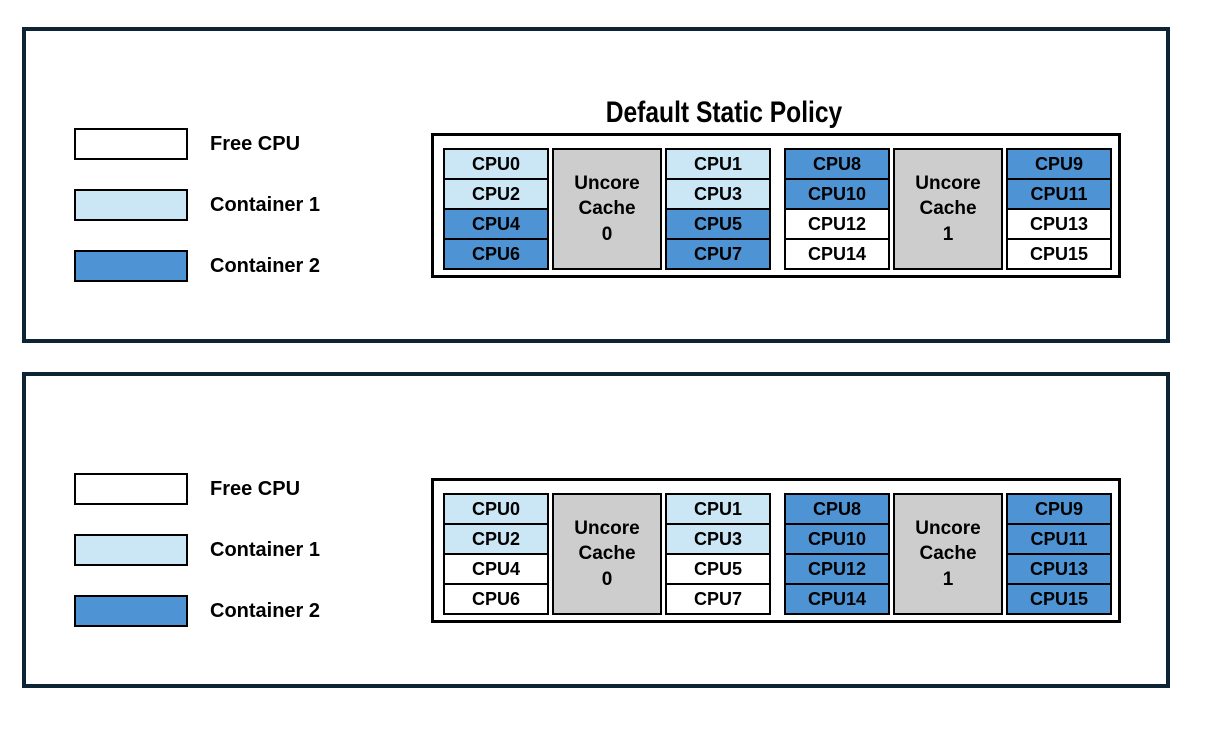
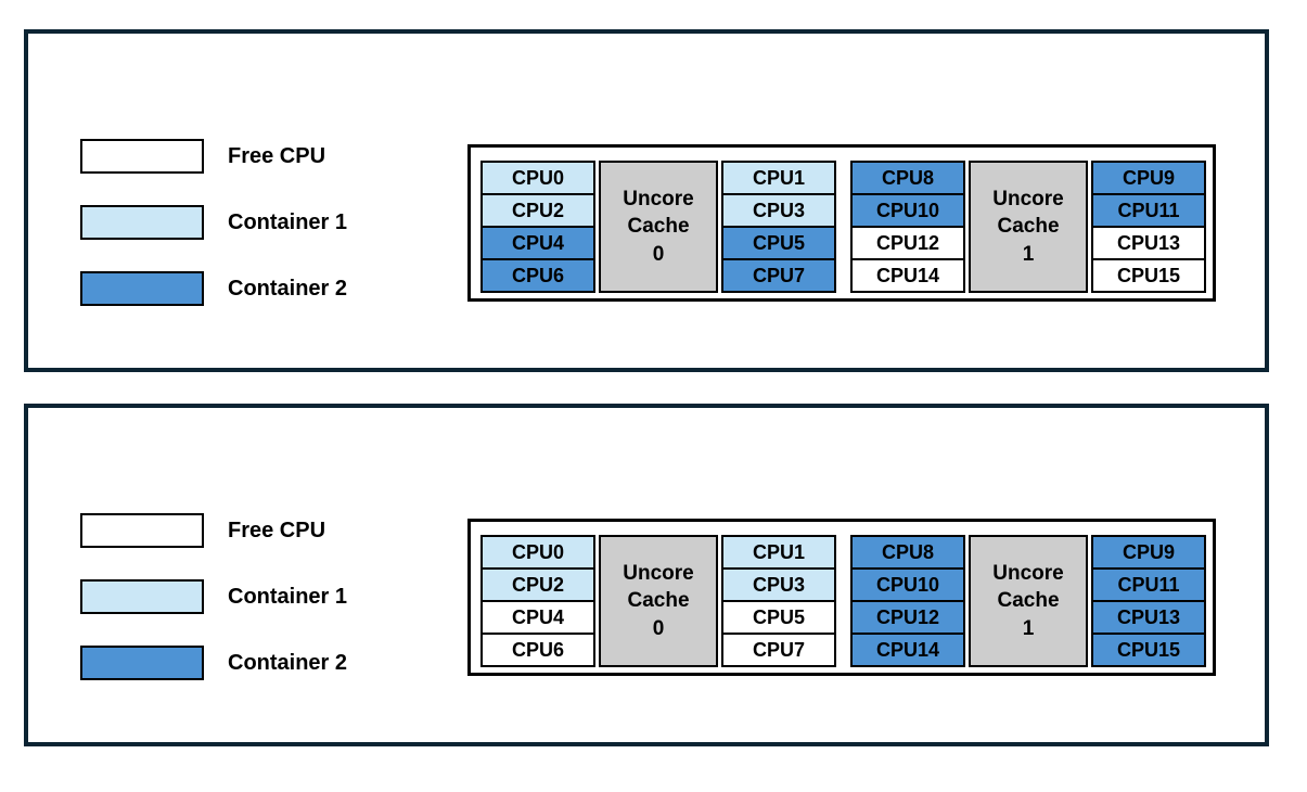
- Default Static Policy
  Free CPU
  Container 1
  Container 2
  CPU0
  CPU2
  CPU4
  CPU6
  Uncore
  Cache
  0
  CPU1
  CPU3
  CPU5
  CPU7
  CPU8
  CPU10
  CPU12
  CPU14
  Uncore
  Cache
  1
  CPU9
  CPU11
  CPU13
  CPU15
  Free CPU
  Container 1
  Container 2
  CPU0
  CPU2
  CPU4
  CPU6
  Uncore
  Cache
  0
  CPU1
  CPU3
  CPU5
  CPU7
  CPU8
  CPU10
  CPU12
  CPU14
  Uncore
  Cache
  1
  CPU9
  CPU11
  CPU13
  CPU15
